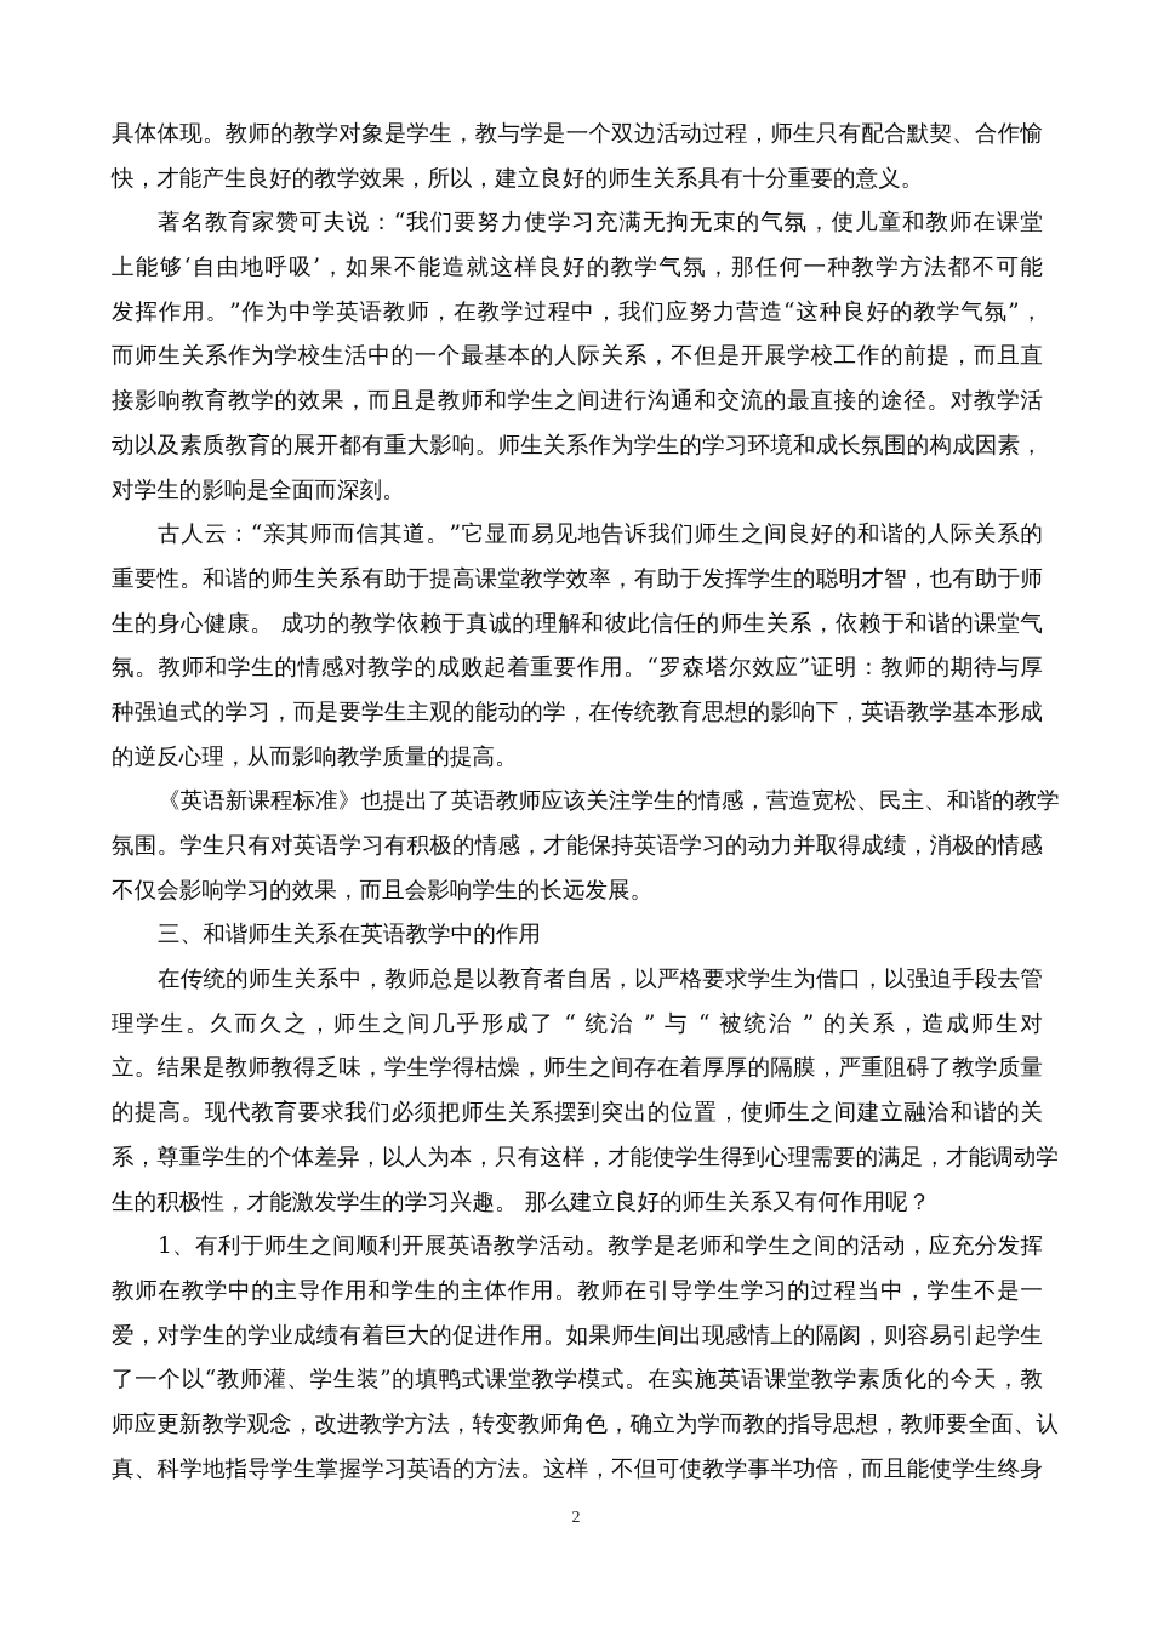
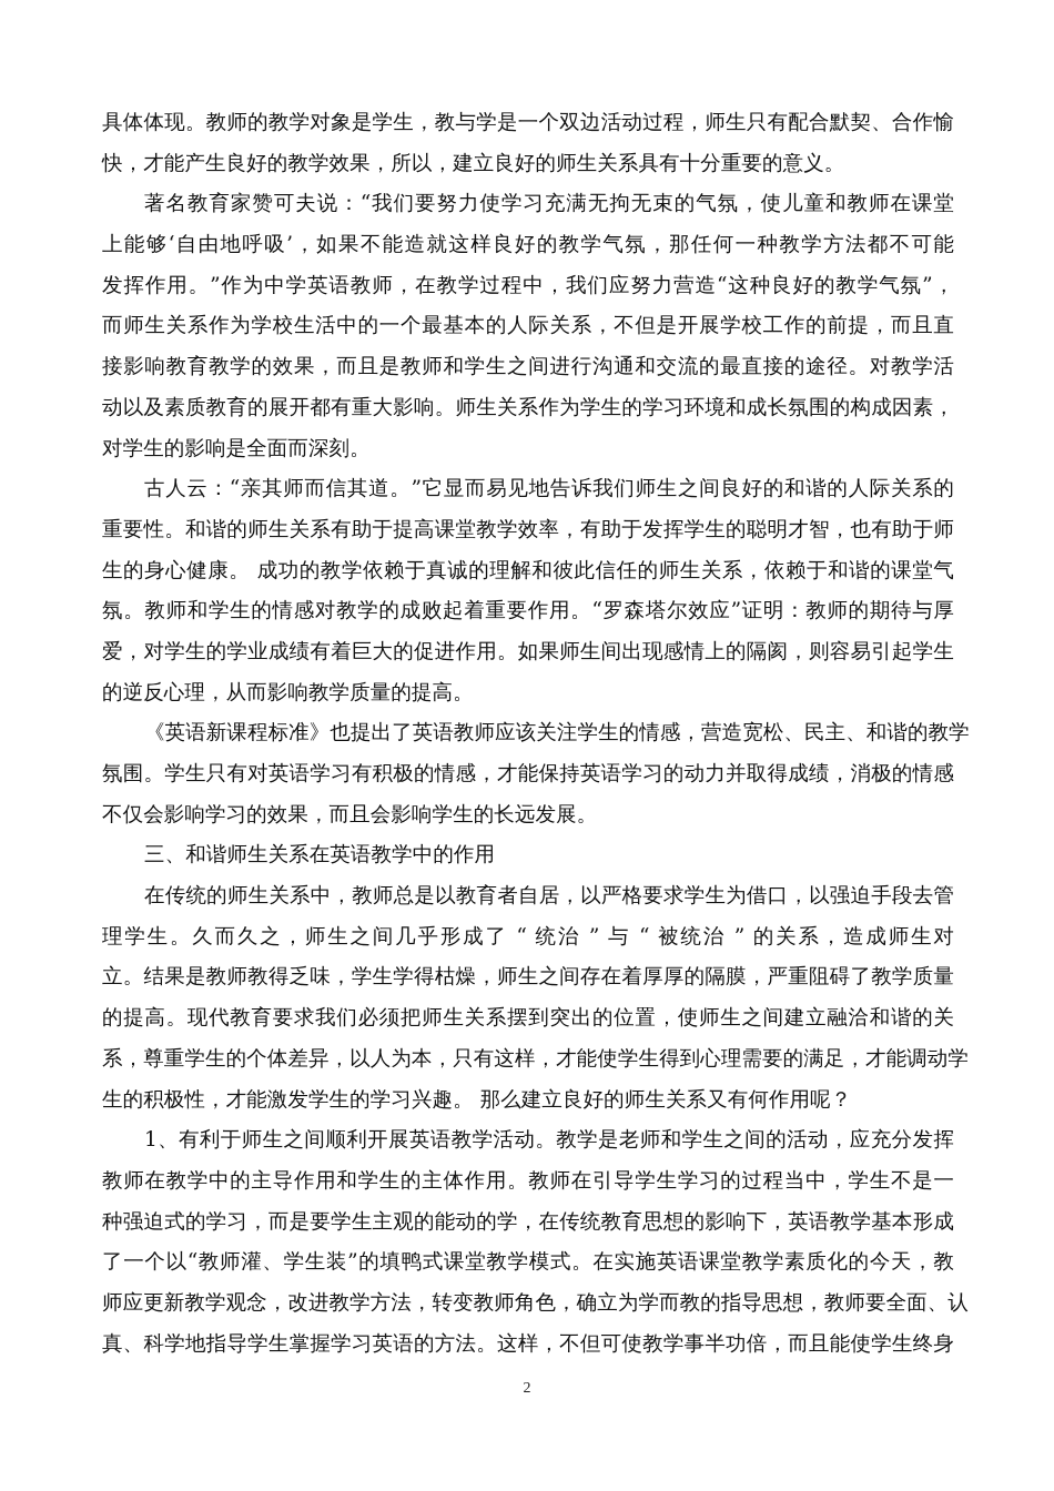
  具体体现。教师的教学对象是学生，教与学是一个双边活动过程，师生只有配合默契、合作愉
  快，才能产生良好的教学效果，所以，建立良好的师生关系具有十分重要的意义。
  著名教育家赞可夫说：“我们要努力使学习充满无拘无束的气氛，使儿童和教师在课堂
  上能够‘自由地呼吸’，如果不能造就这样良好的教学气氛，那任何一种教学方法都不可能
  发挥作用。”作为中学英语教师，在教学过程中，我们应努力营造“这种良好的教学气氛”，
  而师生关系作为学校生活中的一个最基本的人际关系，不但是开展学校工作的前提，而且直
  接影响教育教学的效果，而且是教师和学生之间进行沟通和交流的最直接的途径。对教学活
  动以及素质教育的展开都有重大影响。师生关系作为学生的学习环境和成长氛围的构成因素，
  对学生的影响是全面而深刻。
  古人云：“亲其师而信其道。”它显而易见地告诉我们师生之间良好的和谐的人际关系的
  重要性。和谐的师生关系有助于提高课堂教学效率，有助于发挥学生的聪明才智，也有助于师
  生的身心健康。 成功的教学依赖于真诚的理解和彼此信任的师生关系，依赖于和谐的课堂气
  氛。教师和学生的情感对教学的成败起着重要作用。“罗森塔尔效应”证明：教师的期待与厚
- 种强迫式的学习，而是要学生主观的能动的学，在传统教育思想的影响下，英语教学基本形成
+ 爱，对学生的学业成绩有着巨大的促进作用。如果师生间出现感情上的隔阂，则容易引起学生
  的逆反心理，从而影响教学质量的提高。
  《英语新课程标准》也提出了英语教师应该关注学生的情感，营造宽松、民主、和谐的教学
  氛围。学生只有对英语学习有积极的情感，才能保持英语学习的动力并取得成绩，消极的情感
  不仅会影响学习的效果，而且会影响学生的长远发展。
  三、和谐师生关系在英语教学中的作用
  在传统的师生关系中，教师总是以教育者自居，以严格要求学生为借口，以强迫手段去管
  理学生。久而久之，师生之间几乎形成了 “ 统治 ” 与 “ 被统治 ” 的关系，造成师生对
  立。结果是教师教得乏味，学生学得枯燥，师生之间存在着厚厚的隔膜，严重阻碍了教学质量
  的提高。现代教育要求我们必须把师生关系摆到突出的位置，使师生之间建立融洽和谐的关
  系，尊重学生的个体差异，以人为本，只有这样，才能使学生得到心理需要的满足，才能调动学
  生的积极性，才能激发学生的学习兴趣。 那么建立良好的师生关系又有何作用呢？
  1、有利于师生之间顺利开展英语教学活动。教学是老师和学生之间的活动，应充分发挥
  教师在教学中的主导作用和学生的主体作用。教师在引导学生学习的过程当中，学生不是一
- 爱，对学生的学业成绩有着巨大的促进作用。如果师生间出现感情上的隔阂，则容易引起学生
+ 种强迫式的学习，而是要学生主观的能动的学，在传统教育思想的影响下，英语教学基本形成
  了一个以“教师灌、学生装”的填鸭式课堂教学模式。在实施英语课堂教学素质化的今天，教
  师应更新教学观念，改进教学方法，转变教师角色，确立为学而教的指导思想，教师要全面、认
  真、科学地指导学生掌握学习英语的方法。这样，不但可使教学事半功倍，而且能使学生终身
  2
